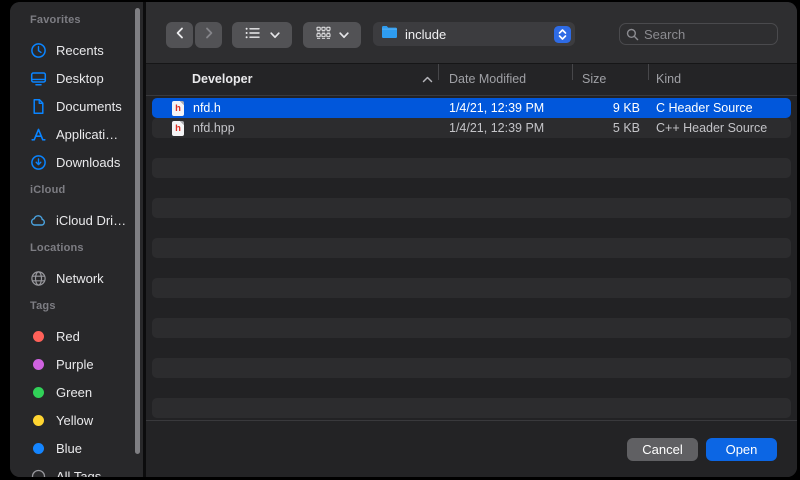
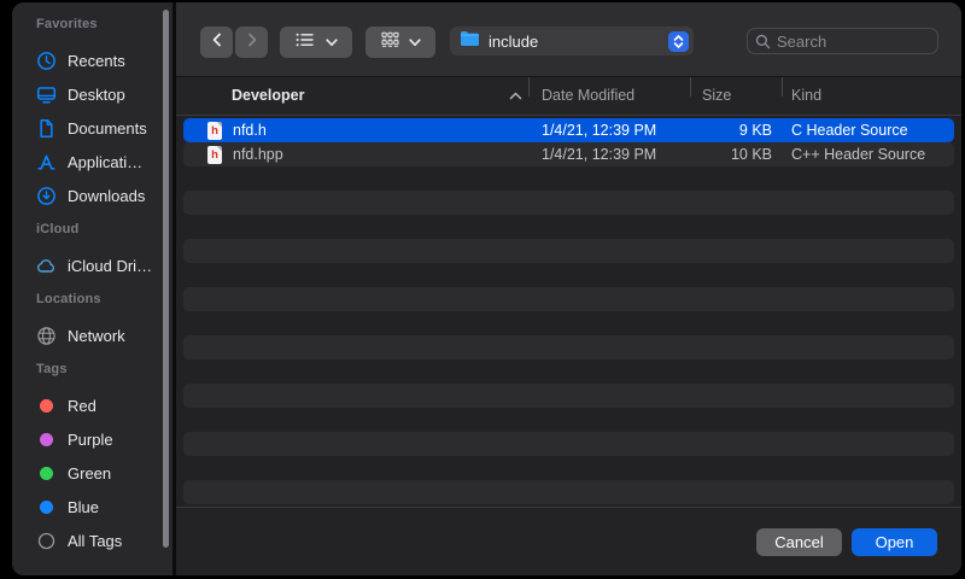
  Favorites
  Recents
  Desktop
  Documents
  Applicati…
  Downloads
  iCloud
  iCloud Dri…
  Locations
  Network
  Tags
  Red
  Purple
  Green
- Yellow
  Blue
  All Tags
  include
  Search
  Developer
  Date Modified
  Size
  Kind
  h
  nfd.h
  1/4/21, 12:39 PM
  9 KB
  C Header Source
  h
  nfd.hpp
  1/4/21, 12:39 PM
- 5 KB
+ 10 KB
  C++ Header Source
  Cancel
  Open
